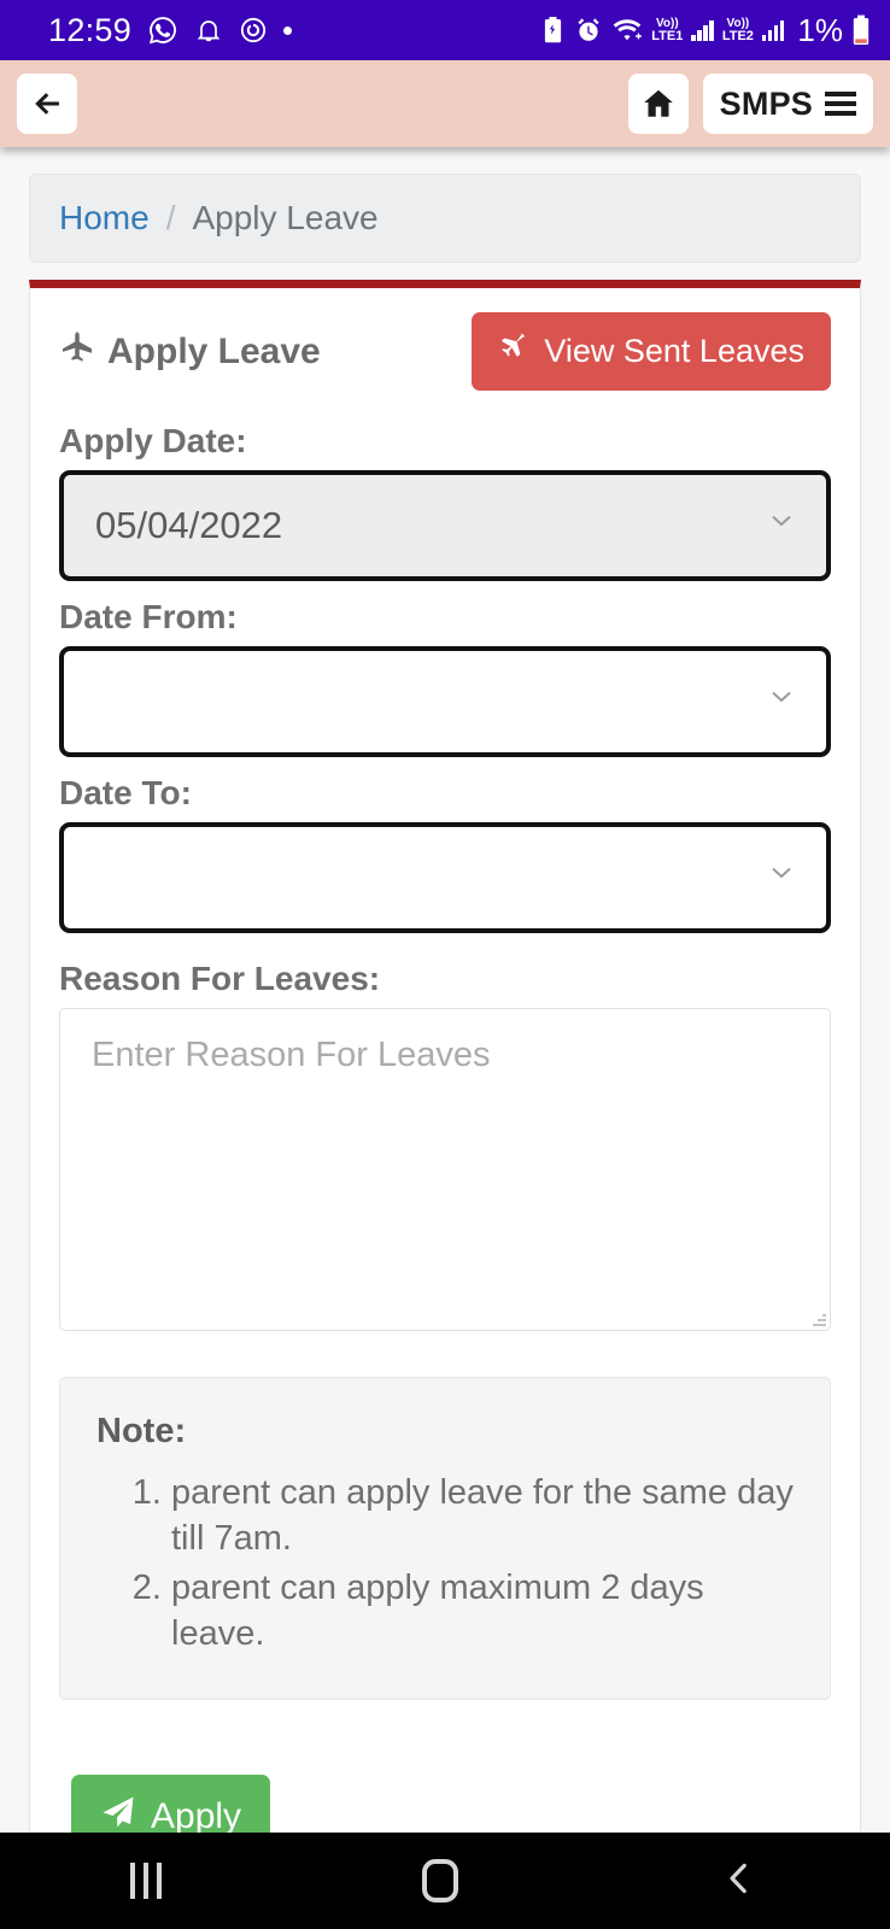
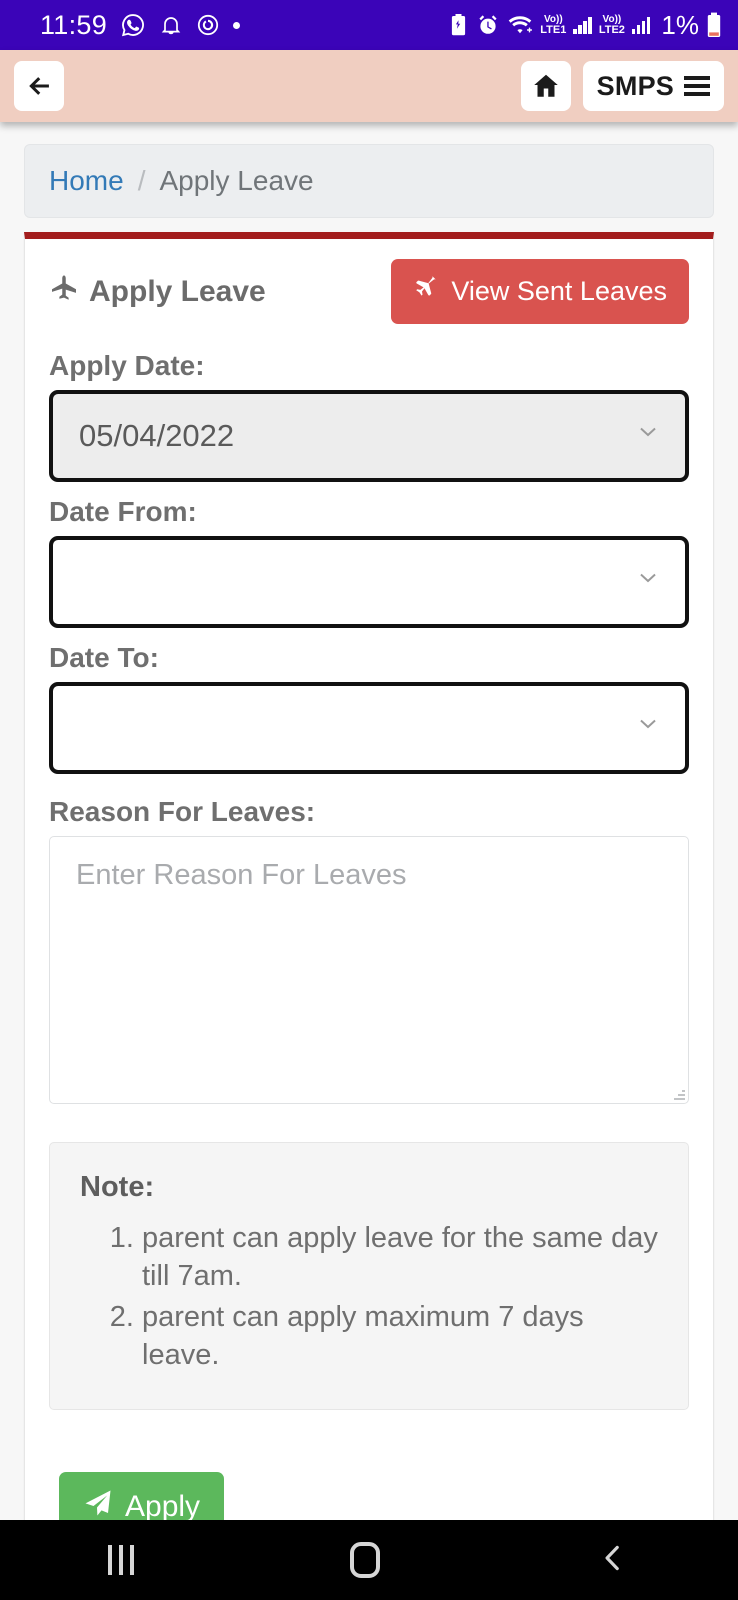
- 12:59
+ 11:59
  Vo))
  LTE1
  Vo))
  LTE2
  1%
  SMPS
  Home
  /
  Apply Leave
  Apply Leave
  View Sent Leaves
  Apply Date:
  05/04/2022
  Date From:
  Date To:
  Reason For Leaves:
  Enter Reason For Leaves
  Note:
  parent can apply leave for the same day till 7am.
- parent can apply maximum 2 days leave.
+ parent can apply maximum 7 days leave.
  Apply
